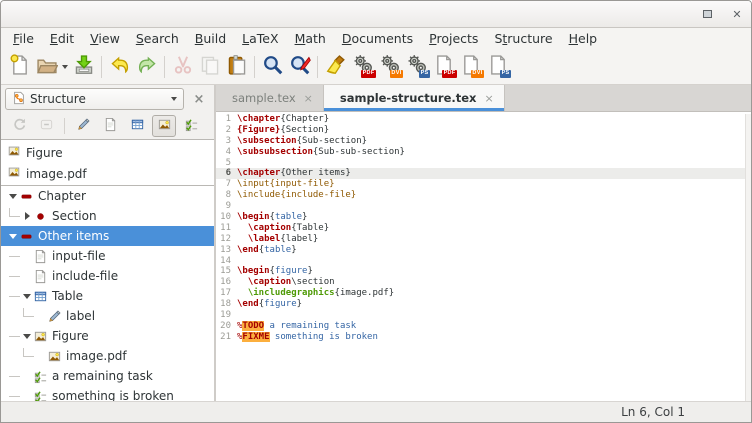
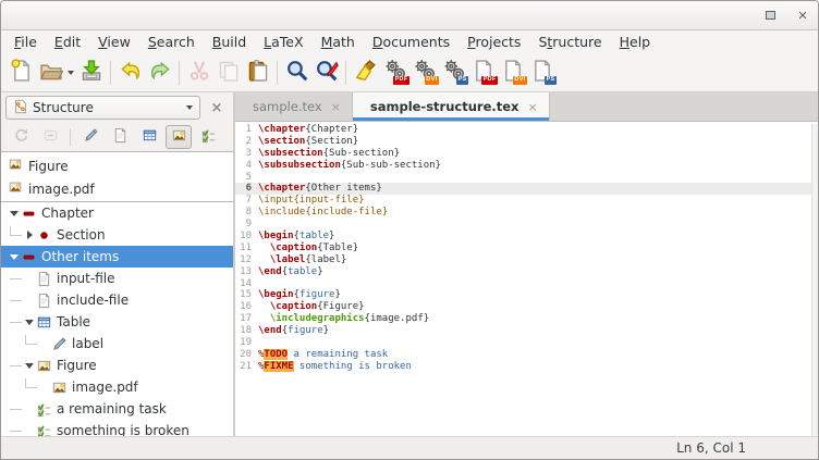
  ✕
  File
  Edit
  View
  Search
  Build
  LaTeX
  Math
  Documents
  Projects
  Structure
  Help
  Structure
  ×
  Figure
  image.pdf
  Chapter
  Section
  Other items
  input-file
  include-file
  Table
  label
  Figure
  image.pdf
  a remaining task
  something is broken
  sample.tex
  ×
  sample-structure.tex
  ×
  1
  \chapter{Chapter}
  2
- {Figure}{Section}
+ \section{Section}
  3
  \subsection{Sub-section}
  4
  \subsubsection{Sub-sub-section}
  5
  6
  \chapter{Other items}
  7
  \input{input-file}
  8
  \include{include-file}
  9
  10
  \begin{table}
  11
  \caption{Table}
  12
  \label{label}
  13
  \end{table}
  14
  15
  \begin{figure}
  16
- \caption\section
+ \caption{Figure}
  17
  \includegraphics{image.pdf}
  18
  \end{figure}
  19
  20
  %TODO a remaining task
  21
  %FIXME something is broken
  Ln 6, Col 1
